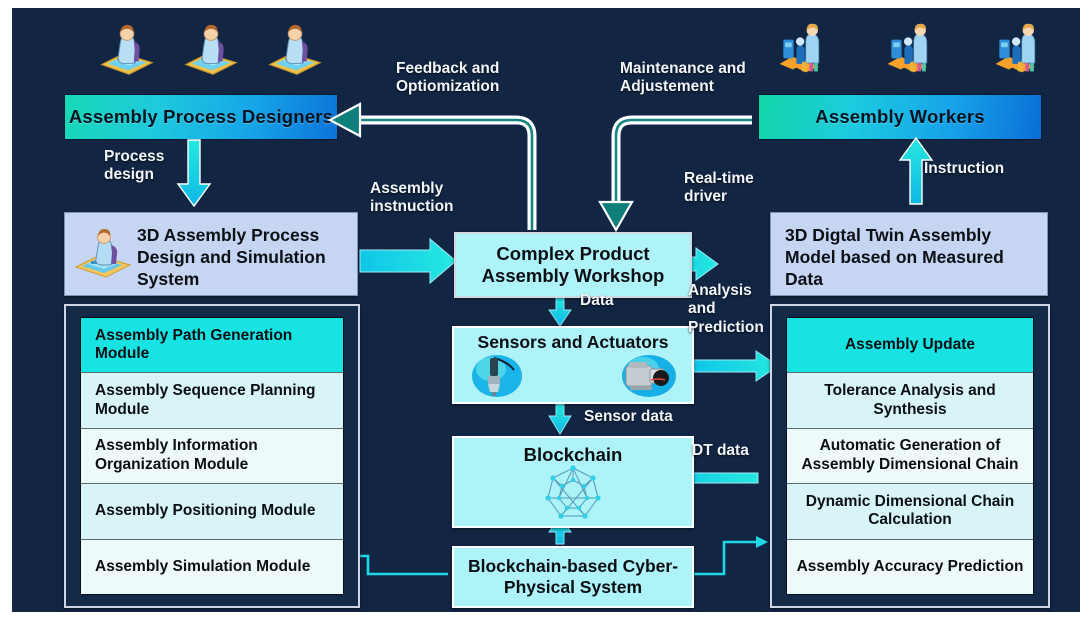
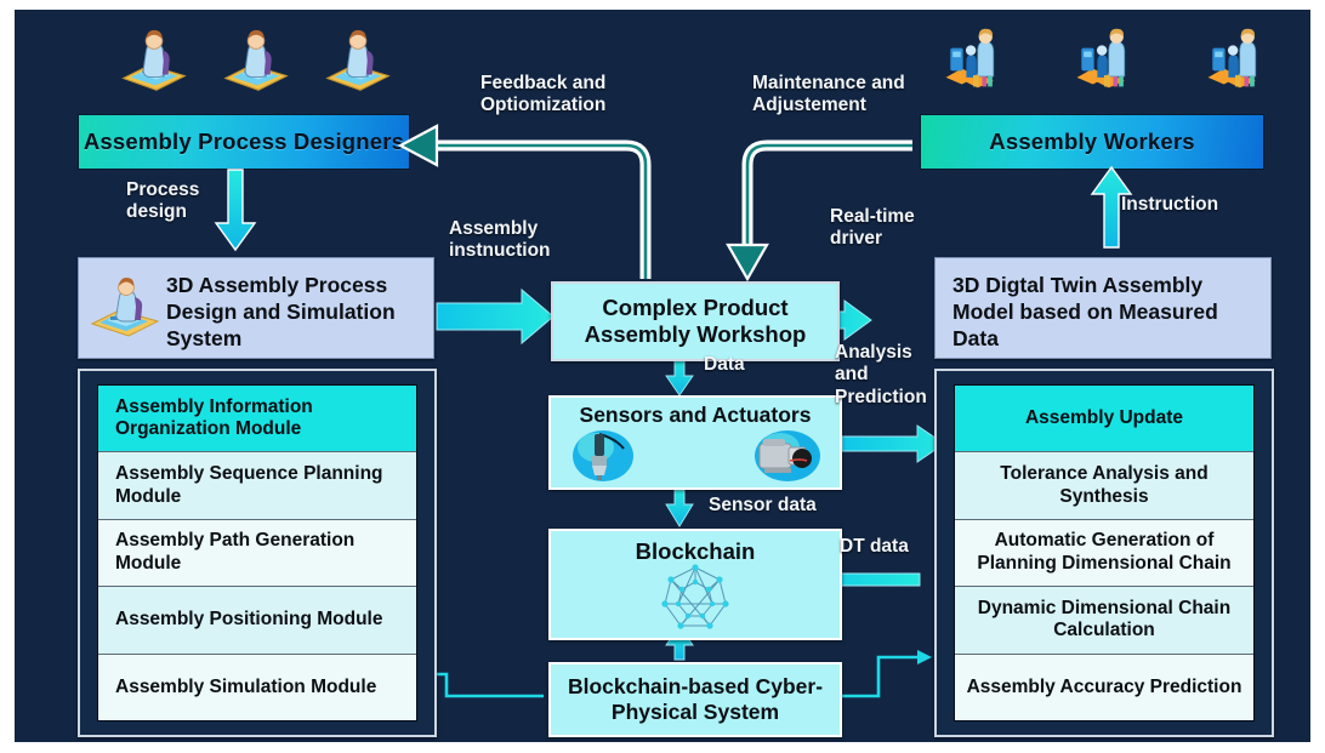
  Assembly Process Designers
  Assembly Workers
  3D Assembly Process Design and Simulation System
- Assembly Path Generation Module
+ Assembly Information Organization Module
  Assembly Sequence Planning Module
- Assembly Information Organization Module
+ Assembly Path Generation Module
  Assembly Positioning Module
  Assembly Simulation Module
  Complex Product Assembly Workshop
  Sensors and Actuators
  Blockchain
  Blockchain-based Cyber-Physical System
  3D Digtal Twin Assembly Model based on Measured Data
  Assembly Update
  Tolerance Analysis and Synthesis
- Automatic Generation of Assembly Dimensional Chain
+ Automatic Generation of Planning Dimensional Chain
  Dynamic Dimensional Chain Calculation
  Assembly Accuracy Prediction
  Process design
  Feedback and Optiomization
  Maintenance and Adjustement
  Assembly instnuction
  Real-time driver
  Instruction
  Data
  Analysis and Prediction
  Sensor data
  DT data
